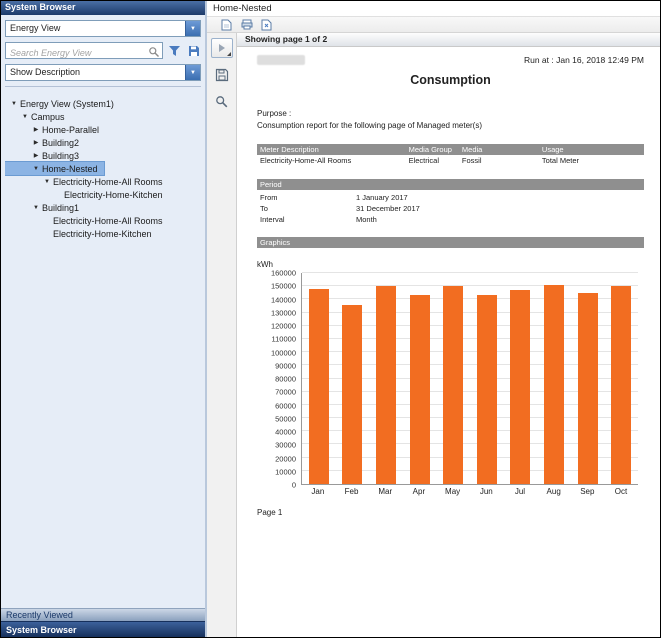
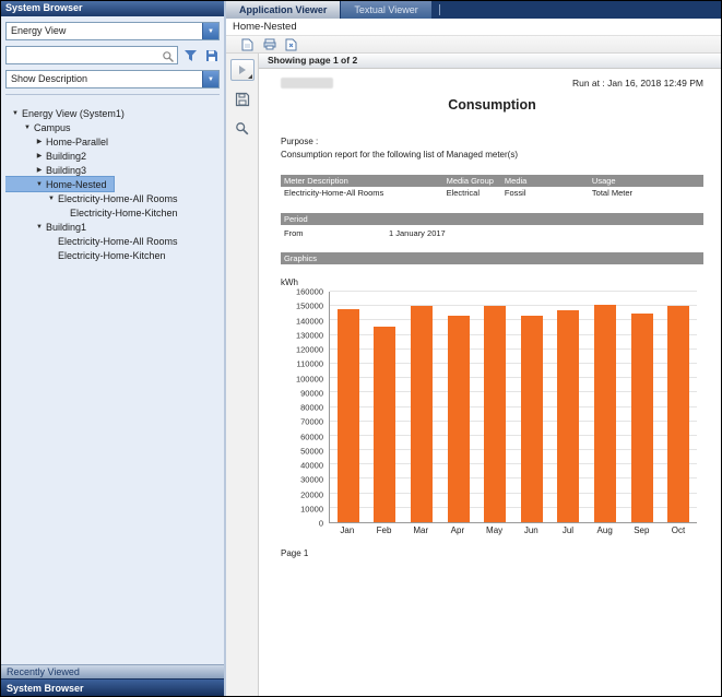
  System Browser
  Energy View
- Search Energy View
  Show Description
  Energy View (System1)
  Campus
  Home-Parallel
  Building2
  Building3
  Home-Nested
  Electricity-Home-All Rooms
  Electricity-Home-Kitchen
  Building1
  Electricity-Home-All Rooms
  Electricity-Home-Kitchen
  Recently Viewed
  System Browser
+ Application Viewer
+ Textual Viewer
  Home-Nested
  Showing page 1 of 2
  Run at : Jan 16, 2018 12:49 PM
  Consumption
  Purpose :
- Consumption report for the following page of Managed meter(s)
+ Consumption report for the following list of Managed meter(s)
  Meter Description
  Media Group
  Media
  Usage
  Electricity-Home-All Rooms
  Electrical
  Fossil
  Total Meter
  Period
  From
  1 January 2017
- To
- 31 December 2017
- Interval
- Month
  Graphics
  kWh
  0
  10000
  20000
  30000
  40000
  50000
  60000
  70000
  80000
  90000
  100000
  110000
  120000
  130000
  140000
  150000
  160000
  Jan
  Feb
  Mar
  Apr
  May
  Jun
  Jul
  Aug
  Sep
  Oct
  Page 1
